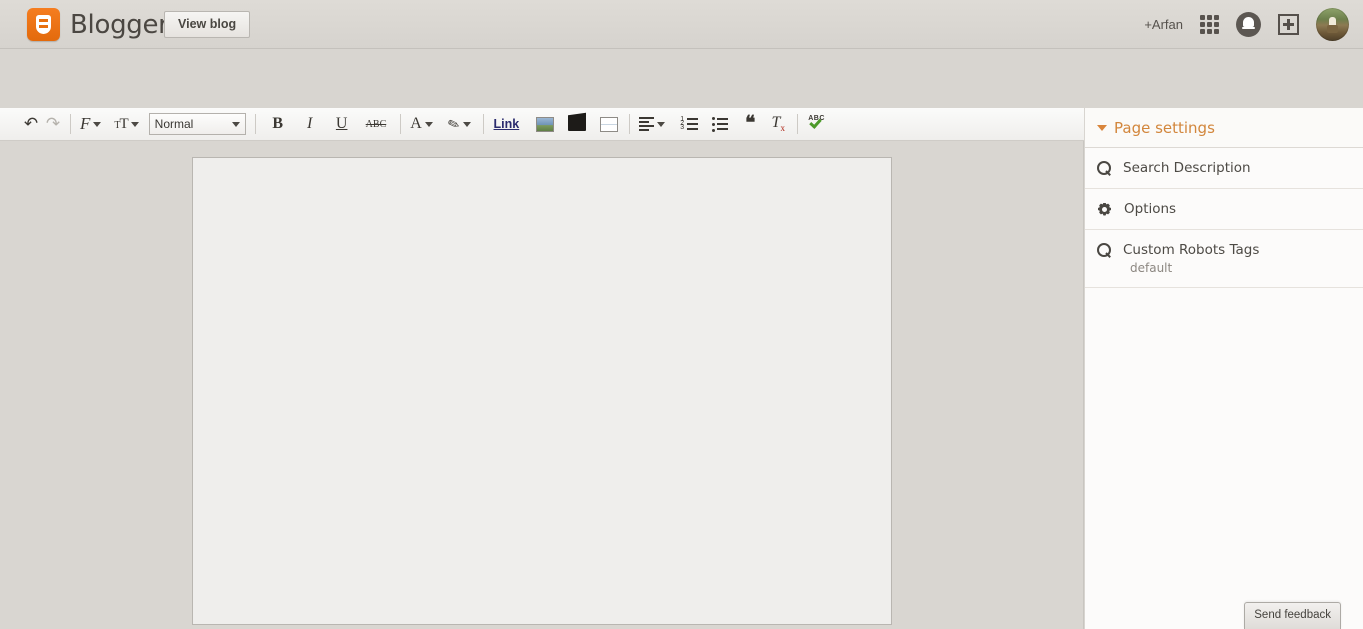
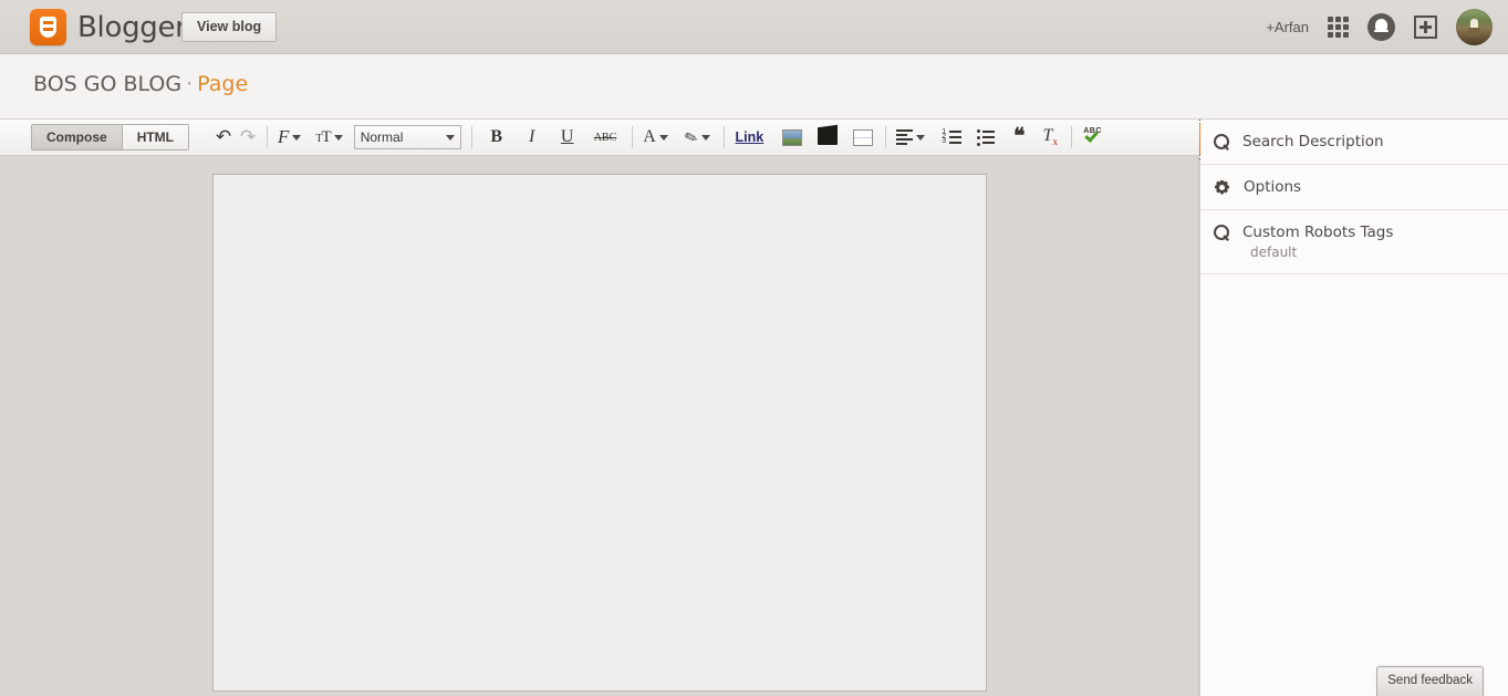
  Blogge
  View blog
  +Arfan
+ BOS GO BLOG · Page
+ Compose
+ HTML
  ↶
  ↷
  F
  TT
  Normal
  B
  I
  U
  ABC
  A
  Link
  ❝
  Tx
- Page settings
  Search Description
  Options
  Custom Robots Tags
  default
  Send feedback
